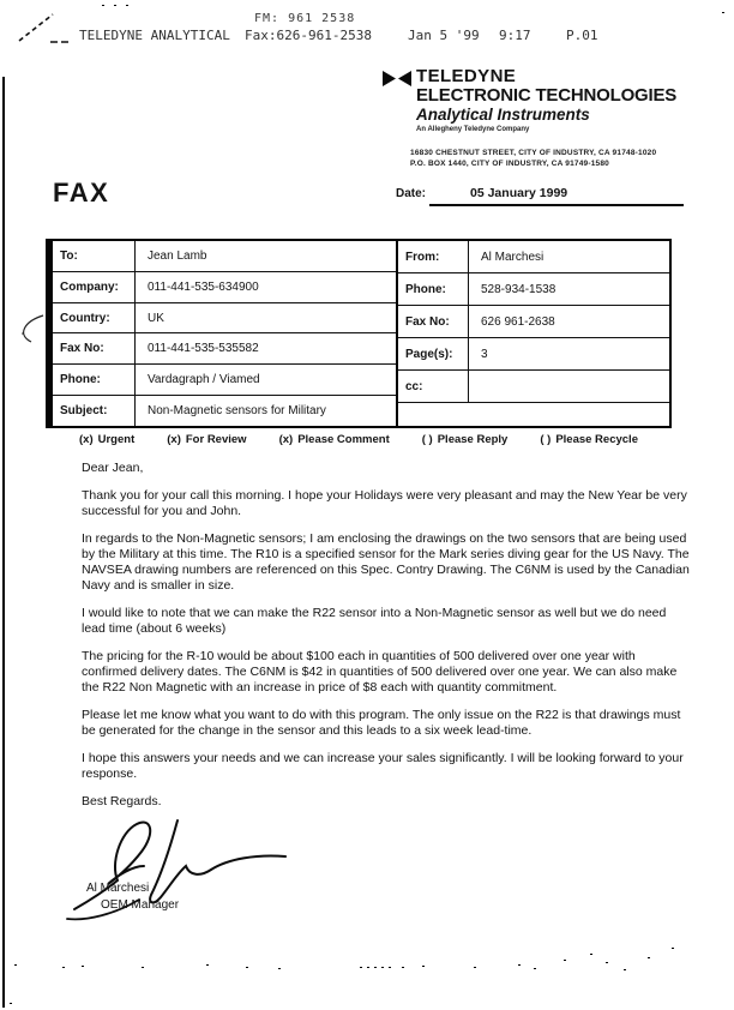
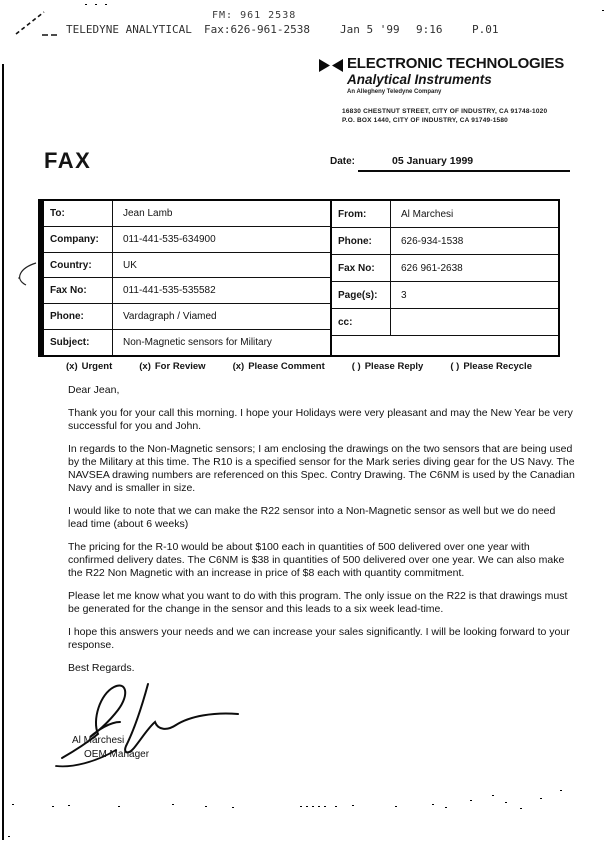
  FM: 961 2538
  TELEDYNE ANALYTICAL
  Fax:626-961-2538
  Jan 5 '99
- 9:17
+ 9:16
  P.01
- TELEDYNE
  ELECTRONIC TECHNOLOGIES
  Analytical Instruments
  FAX
  Date:
  05 January 1999
  To:
  Jean Lamb
  Company:
  011-441-535-634900
  Country:
  UK
  Fax No:
  011-441-535-535582
  Phone:
  Vardagraph / Viamed
  Subject:
  Non-Magnetic sensors for Military
  From:
  Al Marchesi
  Phone:
- 528-934-1538
+ 626-934-1538
  Fax No:
  626 961-2638
  Page(s):
  3
  cc:
  (x)
  Urgent
  (x)
  For Review
  (x)
  Please Comment
  ( )
  Please Reply
  ( )
  Please Recycle
  Dear Jean,
  Thank you for your call this morning. I hope your Holidays were very pleasant and may the New Year be very successful for you and John.
  In regards to the Non-Magnetic sensors; I am enclosing the drawings on the two sensors that are being used by the Military at this time. The R10 is a specified sensor for the Mark series diving gear for the US Navy. The NAVSEA drawing numbers are referenced on this Spec. Contry Drawing. The C6NM is used by the Canadian Navy and is smaller in size.
  I would like to note that we can make the R22 sensor into a Non-Magnetic sensor as well but we do need lead time (about 6 weeks)
- The pricing for the R-10 would be about $100 each in quantities of 500 delivered over one year with confirmed delivery dates. The C6NM is $42 in quantities of 500 delivered over one year. We can also make the R22 Non Magnetic with an increase in price of $8 each with quantity commitment.
+ The pricing for the R-10 would be about $100 each in quantities of 500 delivered over one year with confirmed delivery dates. The C6NM is $38 in quantities of 500 delivered over one year. We can also make the R22 Non Magnetic with an increase in price of $8 each with quantity commitment.
  Please let me know what you want to do with this program. The only issue on the R22 is that drawings must be generated for the change in the sensor and this leads to a six week lead-time.
  I hope this answers your needs and we can increase your sales significantly. I will be looking forward to your response.
  Best Regards.
  Al Marchesi
  OEM Manager
